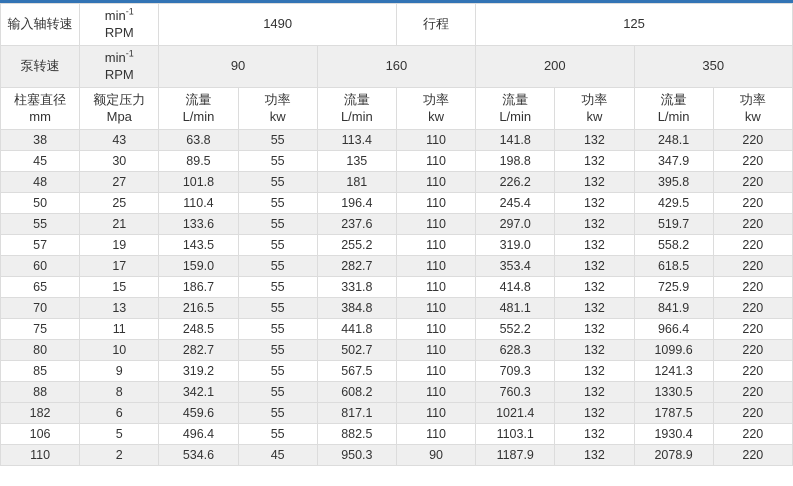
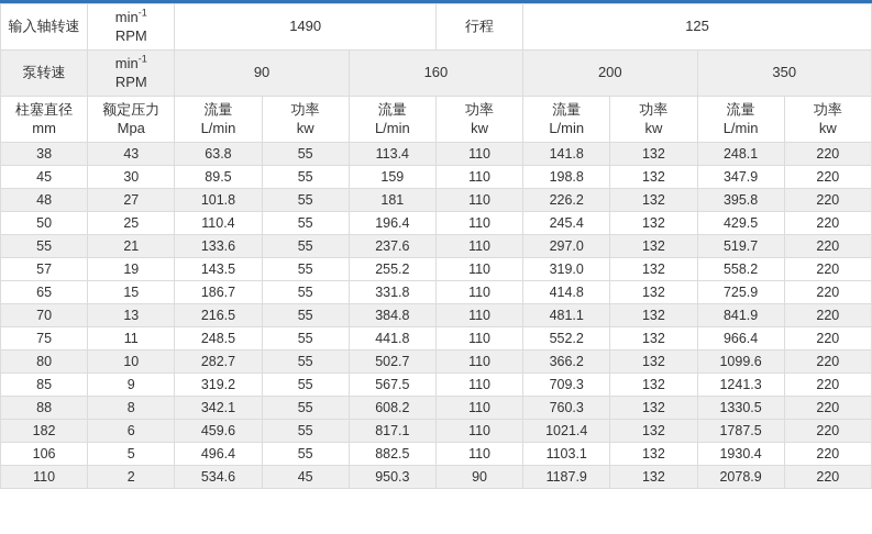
  输入轴转速	min-1 RPM	1490	行程	125
  泵转速	min-1 RPM	90	160	200	350
  柱塞直径 mm	额定压力 Mpa	流量 L/min	功率 kw	流量 L/min	功率 kw	流量 L/min	功率 kw	流量 L/min	功率 kw
  38	43	63.8	55	113.4	110	141.8	132	248.1	220
- 45	30	89.5	55	135	110	198.8	132	347.9	220
+ 45	30	89.5	55	159	110	198.8	132	347.9	220
  48	27	101.8	55	181	110	226.2	132	395.8	220
  50	25	110.4	55	196.4	110	245.4	132	429.5	220
  55	21	133.6	55	237.6	110	297.0	132	519.7	220
  57	19	143.5	55	255.2	110	319.0	132	558.2	220
- 60	17	159.0	55	282.7	110	353.4	132	618.5	220
  65	15	186.7	55	331.8	110	414.8	132	725.9	220
  70	13	216.5	55	384.8	110	481.1	132	841.9	220
  75	11	248.5	55	441.8	110	552.2	132	966.4	220
- 80	10	282.7	55	502.7	110	628.3	132	1099.6	220
+ 80	10	282.7	55	502.7	110	366.2	132	1099.6	220
  85	9	319.2	55	567.5	110	709.3	132	1241.3	220
  88	8	342.1	55	608.2	110	760.3	132	1330.5	220
  182	6	459.6	55	817.1	110	1021.4	132	1787.5	220
  106	5	496.4	55	882.5	110	1103.1	132	1930.4	220
  110	2	534.6	45	950.3	90	1187.9	132	2078.9	220
